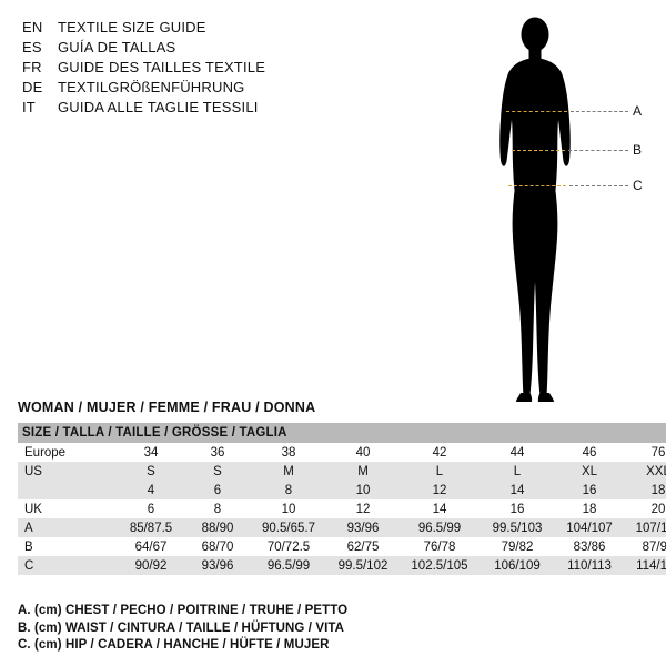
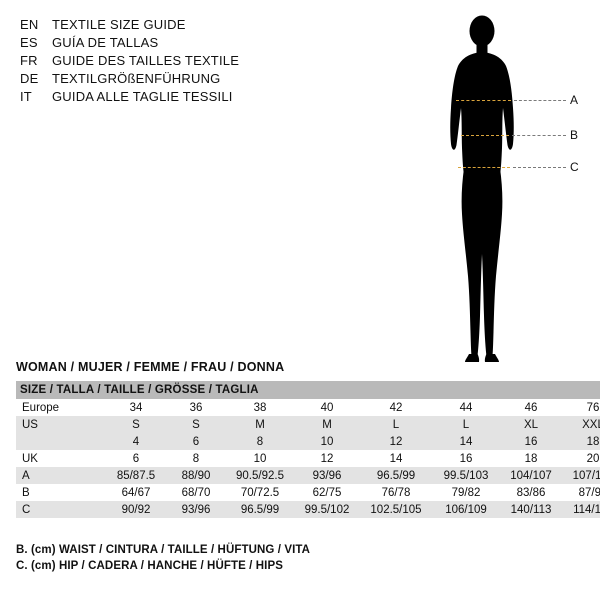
  EN
  TEXTILE SIZE GUIDE
  ES
  GUÍA DE TALLAS
  FR
  GUIDE DES TAILLES TEXTILE
  DE
  TEXTILGRÖßENFÜHRUNG
  IT
  GUIDA ALLE TAGLIE TESSILI
  A
  B
  C
  WOMAN / MUJER / FEMME / FRAU / DONNA
  SIZE / TALLA / TAILLE / GRÖSSE / TAGLIA
  Europe	34	36	38	40	42	44	46	76
  US	S	S	M	M	L	L	XL	XX
  	4	6	8	10	12	14	16	18
  UK	6	8	10	12	14	16	18	20
- A	85/87.5	88/90	90.5/65.7	93/96	96.5/99	99.5/103	104/107	107/1
+ A	85/87.5	88/90	90.5/92.5	93/96	96.5/99	99.5/103	104/107	107/1
  B	64/67	68/70	70/72.5	62/75	76/78	79/82	83/86	87/9
- C	90/92	93/96	96.5/99	99.5/102	102.5/105	106/109	110/113	114/1
+ C	90/92	93/96	96.5/99	99.5/102	102.5/105	106/109	140/113	114/1
- A. (cm) CHEST / PECHO / POITRINE / TRUHE / PETTO
  B. (cm) WAIST / CINTURA / TAILLE / HÜFTUNG / VITA
- C. (cm) HIP / CADERA / HANCHE / HÜFTE / MUJER
+ C. (cm) HIP / CADERA / HANCHE / HÜFTE / HIPS
